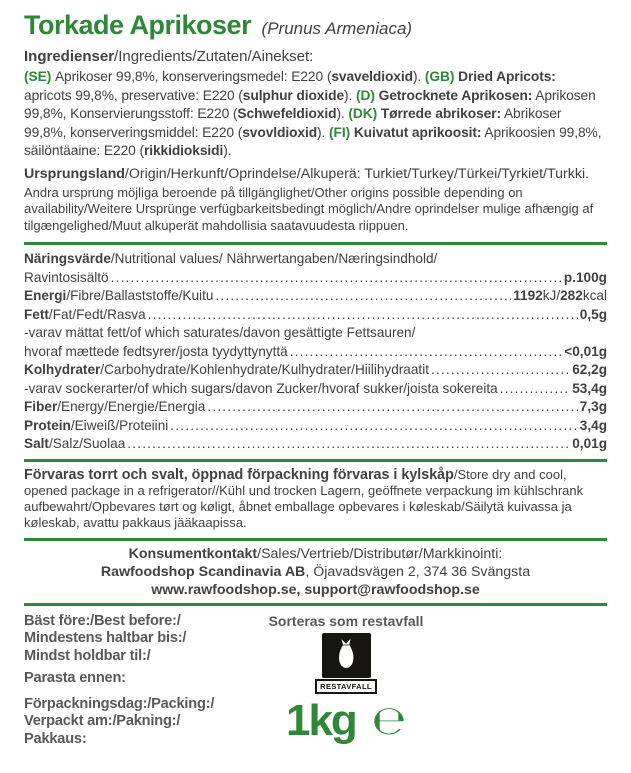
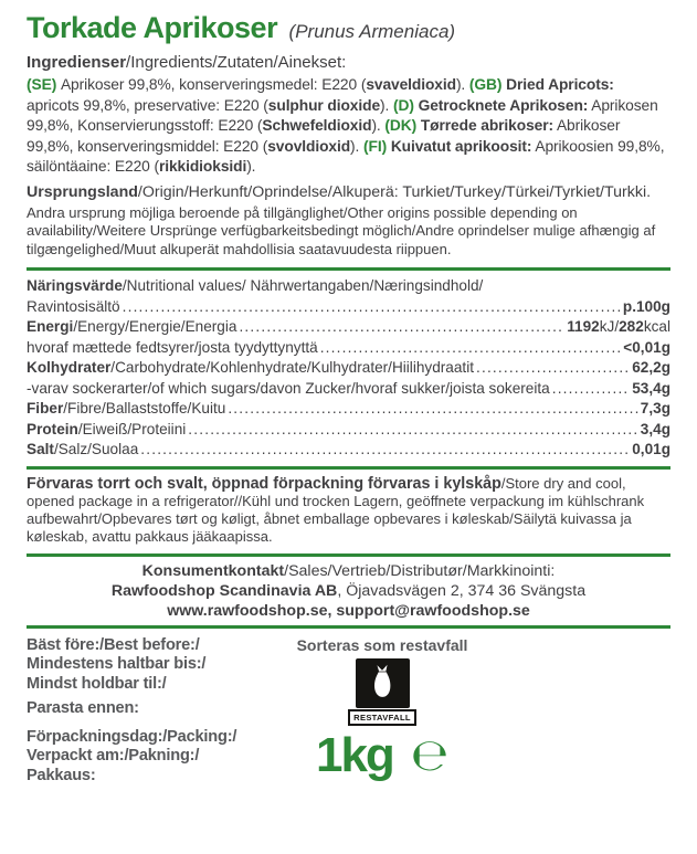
  Torkade Aprikoser (Prunus Armeniaca)
  Ingredienser/Ingredients/Zutaten/Ainekset:
  (SE) Aprikoser 99,8%, konserveringsmedel: E220 (svaveldioxid). (GB) Dried Apricots: apricots 99,8%, preservative: E220 (sulphur dioxide). (D) Getrocknete Aprikosen: Aprikosen 99,8%, Konservierungsstoff: E220 (Schwefeldioxid). (DK) Tørrede abrikoser: Abrikoser 99,8%, konserveringsmiddel: E220 (svovldioxid). (FI) Kuivatut aprikoosit: Aprikoosien 99,8%, säilöntäaine: E220 (rikkidioksidi).
  Ursprungsland/Origin/Herkunft/Oprindelse/Alkuperä: Turkiet/Turkey/Türkei/Tyrkiet/Turkki.
  Andra ursprung möjliga beroende på tillgänglighet/Other origins possible depending on availability/Weitere Ursprünge verfügbarkeitsbedingt möglich/Andre oprindelser mulige afhængig af tilgængelighed/Muut alkuperät mahdollisia saatavuudesta riippuen.
  Näringsvärde/Nutritional values/ Nährwertangaben/Næringsindhold/
  Ravintosisältö
  p.100g
- Energi/Fibre/Ballaststoffe/Kuitu
+ Energi/Energy/Energie/Energia
  1192kJ/282kcal
- Fett/Fat/Fedt/Rasva
- 0,5g
- -varav mättat fett/of which saturates/davon gesättigte Fettsauren/
  hvoraf mættede fedtsyrer/josta tyydyttynyttä
  <0,01g
  Kolhydrater/Carbohydrate/Kohlenhydrate/Kulhydrater/Hiilihydraatit
  62,2g
  -varav sockerarter/of which sugars/davon Zucker/hvoraf sukker/joista sokereita
  53,4g
- Fiber/Energy/Energie/Energia
+ Fiber/Fibre/Ballaststoffe/Kuitu
  7,3g
  Protein/Eiweiß/Proteiini
  3,4g
  Salt/Salz/Suolaa
  0,01g
  Förvaras torrt och svalt, öppnad förpackning förvaras i kylskåp/Store dry and cool, opened package in a refrigerator//Kühl und trocken Lagern, geöffnete verpackung im kühlschrank aufbewahrt/Opbevares tørt og køligt, åbnet emballage opbevares i køleskab/Säilytä kuivassa ja køleskab, avattu pakkaus jääkaapissa.
  Konsumentkontakt/Sales/Vertrieb/Distributør/Markkinointi:
  Rawfoodshop Scandinavia AB, Öjavadsvägen 2, 374 36 Svängsta
  www.rawfoodshop.se, support@rawfoodshop.se
  Bäst före:/Best before:/
  Mindestens haltbar bis:/
  Mindst holdbar til:/
  Parasta ennen:
  Förpackningsdag:/Packing:/
  Verpackt am:/Pakning:/
  Pakkaus:
  Sorteras som restavfall
  RESTAVFALL
  1kg
  ℮
